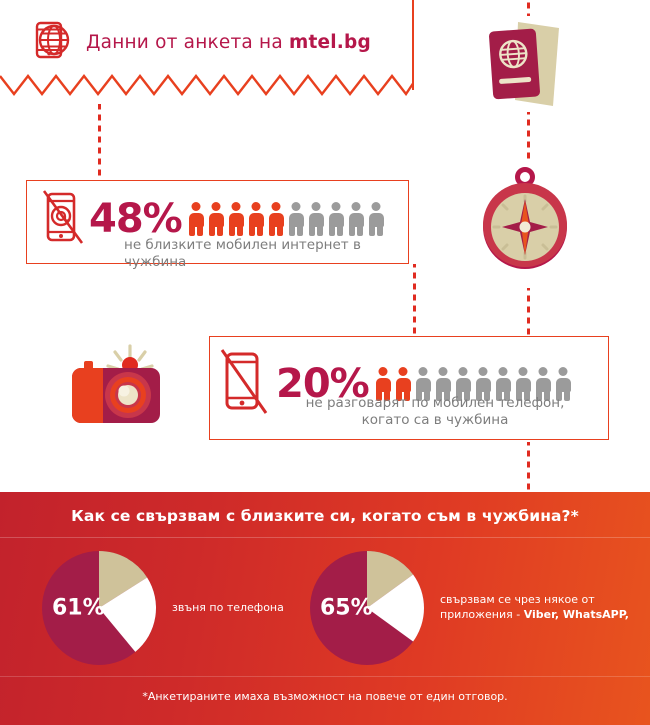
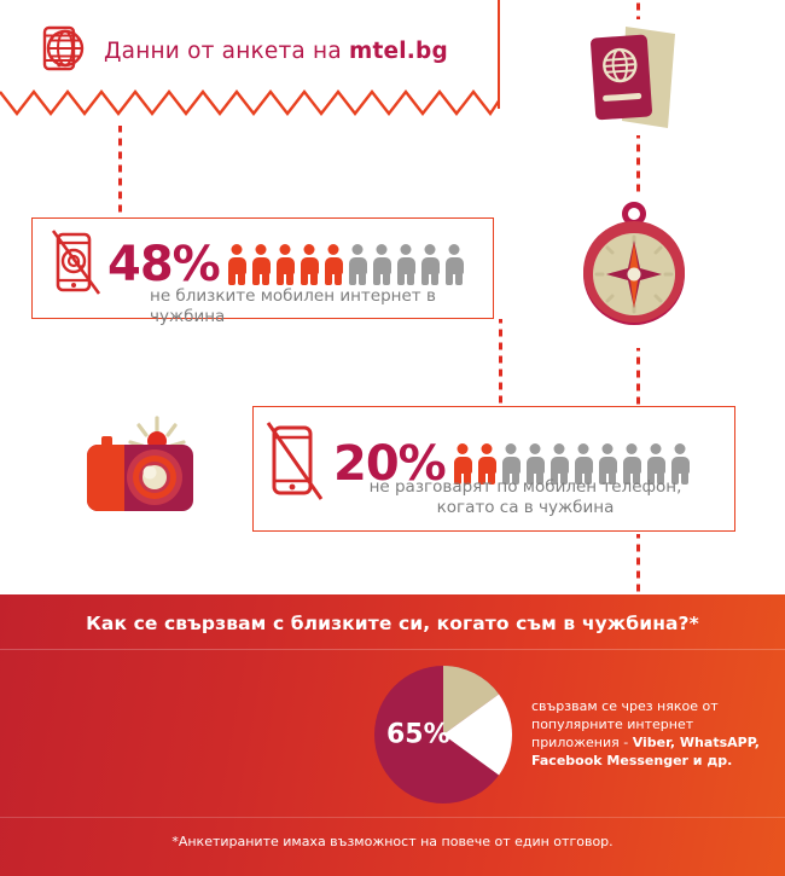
  Данни от анкета на mtel.bg
  48%
  не близките мобилен интернет в чужбина
  20%
  не разговарят по мобилен телефон,
  когато са в чужбина
  Как се свързвам с близките си, когато съм в чужбина?*
- 61%
- звъня по телефона
  65%
  свързвам се чрез някое от
+ популярните интернет
  приложения - Viber, WhatsAPP,
+ Facebook Messenger и др.
  *Анкетираните имаха възможност на повече от един отговор.
